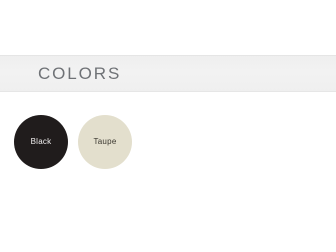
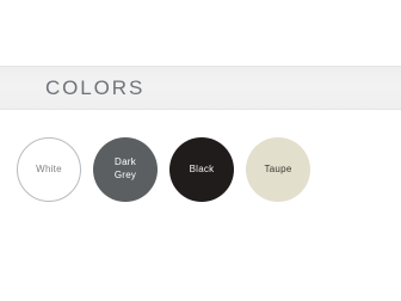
  COLORS
+ White
+ Dark
+ Grey
  Black
  Taupe
